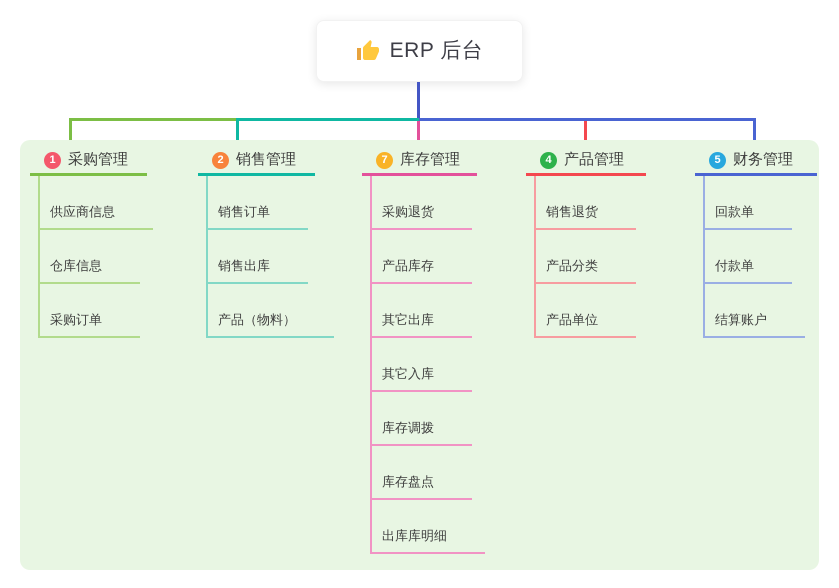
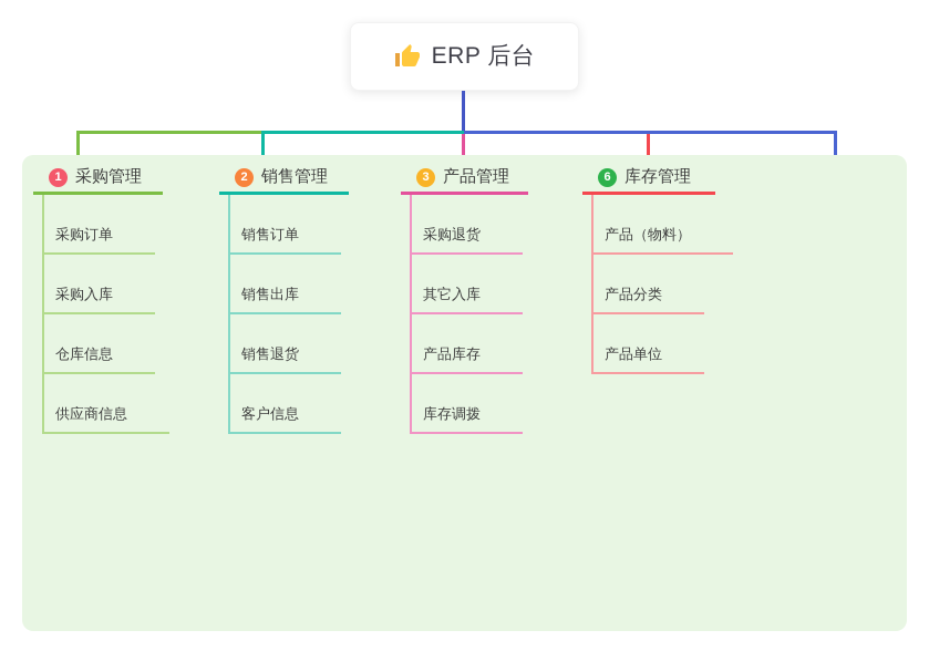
  ERP 后台
  1
  采购管理
- 供应商信息
+ 采购订单
+ 采购入库
  仓库信息
- 采购订单
+ 供应商信息
  2
  销售管理
  销售订单
  销售出库
- 产品（物料）
+ 销售退货
+ 客户信息
- 7
+ 3
- 库存管理
+ 产品管理
  采购退货
- 产品库存
+ 其它入库
- 其它出库
- 其它入库
+ 产品库存
  库存调拨
- 库存盘点
- 出库库明细
- 4
+ 6
- 产品管理
+ 库存管理
- 销售退货
+ 产品（物料）
  产品分类
  产品单位
- 5
- 财务管理
- 回款单
- 付款单
- 结算账户
